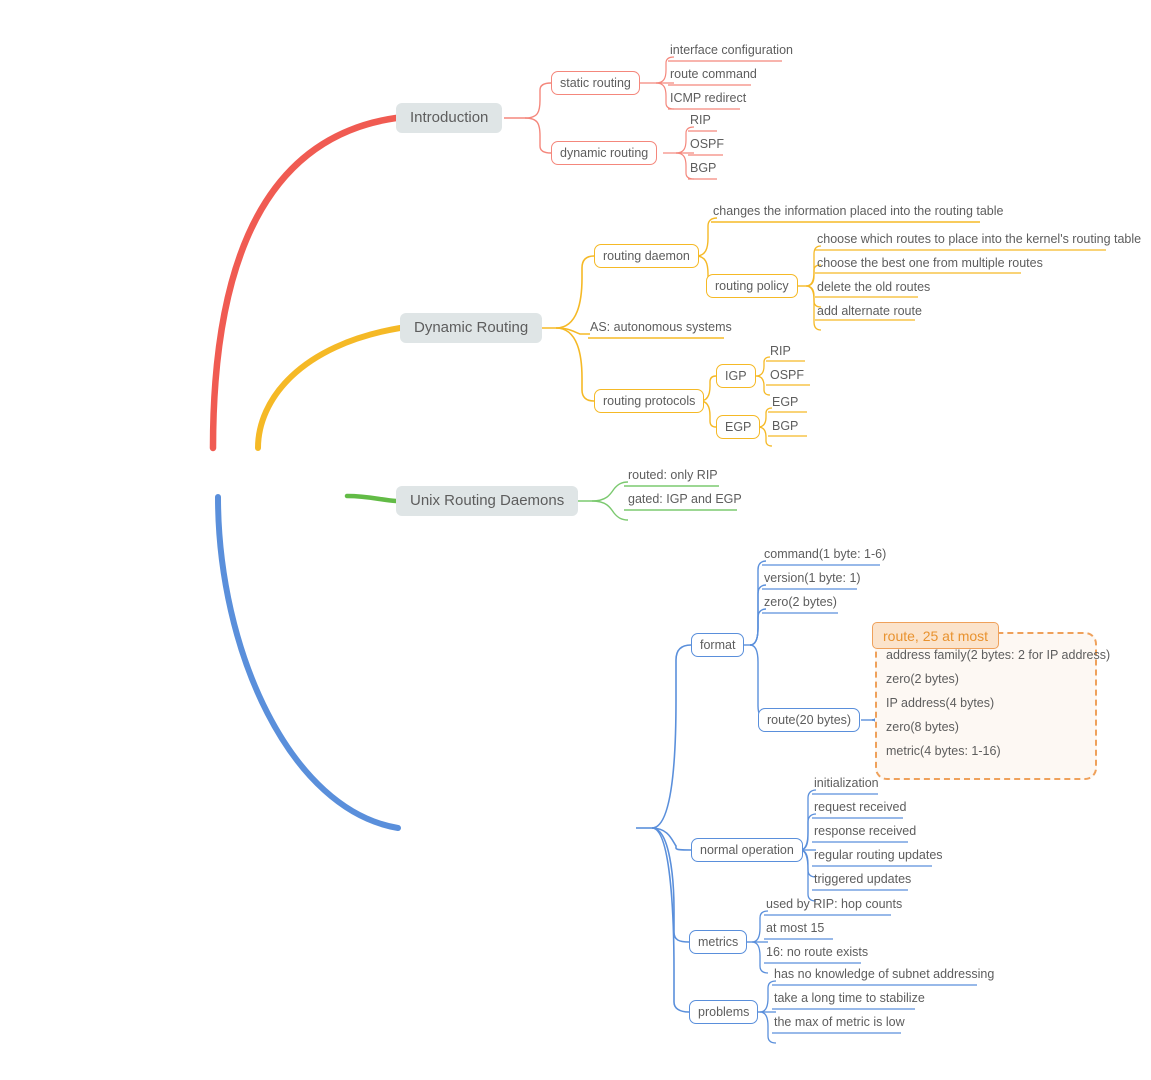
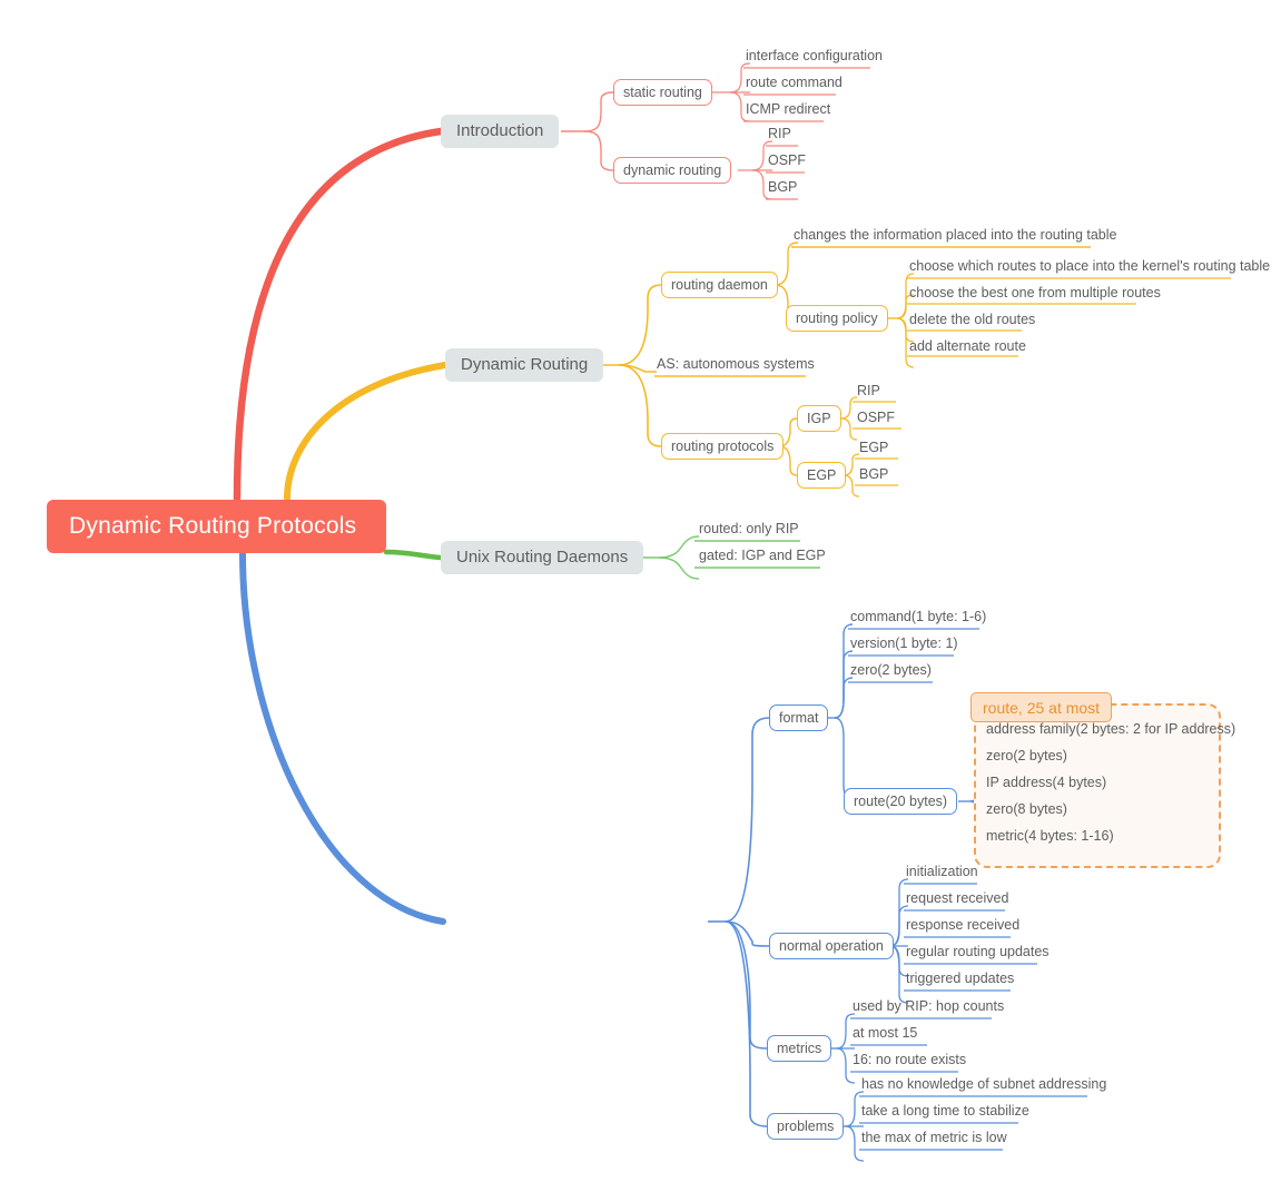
  route, 25 at most
+ Dynamic Routing Protocols
  Introduction
  Dynamic Routing
  Unix Routing Daemons
  static routing
  dynamic routing
  interface configuration
  route command
  ICMP redirect
  RIP
  OSPF
  BGP
  routing daemon
  AS: autonomous systems
  routing protocols
  changes the information placed into the routing table
  routing policy
  choose which routes to place into the kernel's routing table
  choose the best one from multiple routes
  delete the old routes
  add alternate route
  IGP
  EGP
  RIP
  OSPF
  EGP
  BGP
  routed: only RIP
  gated: IGP and EGP
  format
  route(20 bytes)
  normal operation
  metrics
  problems
  command(1 byte: 1-6)
  version(1 byte: 1)
  zero(2 bytes)
  address family(2 bytes: 2 for IP address)
  zero(2 bytes)
  IP address(4 bytes)
  zero(8 bytes)
  metric(4 bytes: 1-16)
  initialization
  request received
  response received
  regular routing updates
  triggered updates
  used by RIP: hop counts
  at most 15
  16: no route exists
  has no knowledge of subnet addressing
  take a long time to stabilize
  the max of metric is low
